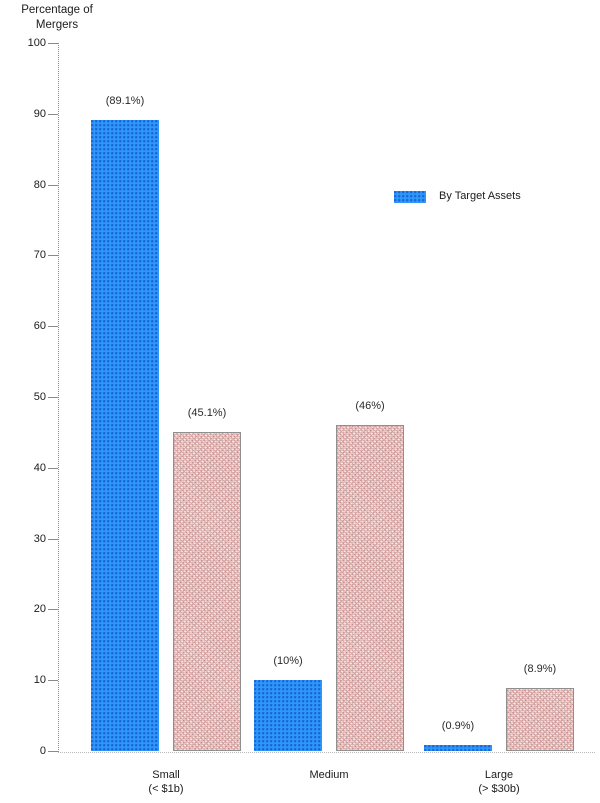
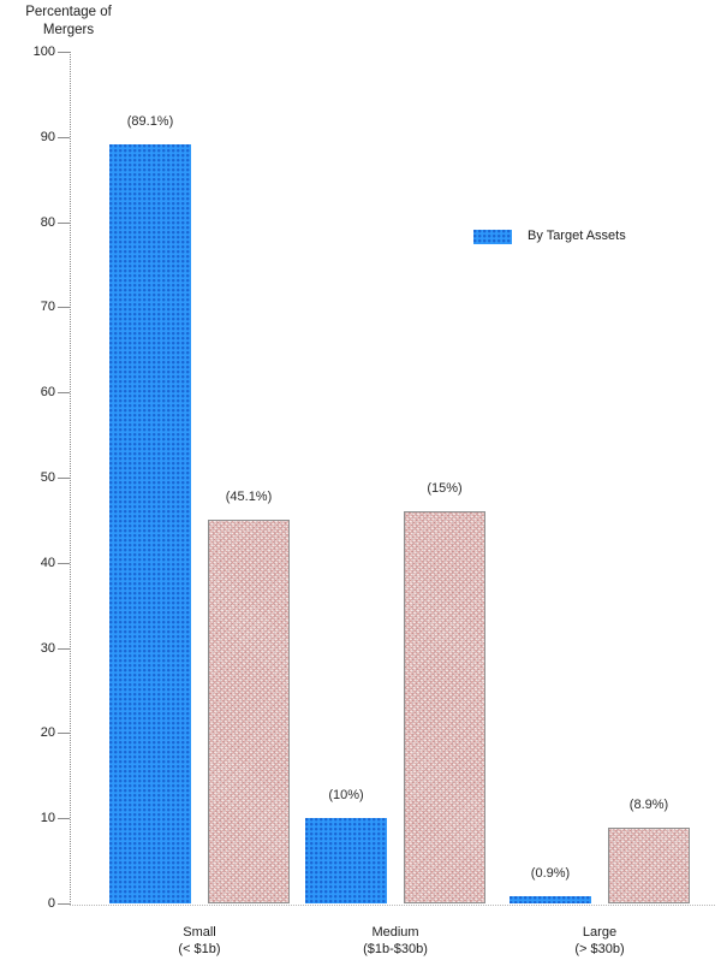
  Percentage of
  Mergers
  0
  10
  20
  30
  40
  50
  60
  70
  80
  90
  100
  (89.1%)
  (10%)
  (0.9%)
  (45.1%)
- (46%)
+ (15%)
  (8.9%)
  Small
  (< $1b)
  Medium
+ ($1b-$30b)
  Large
  (> $30b)
  By Target Assets
